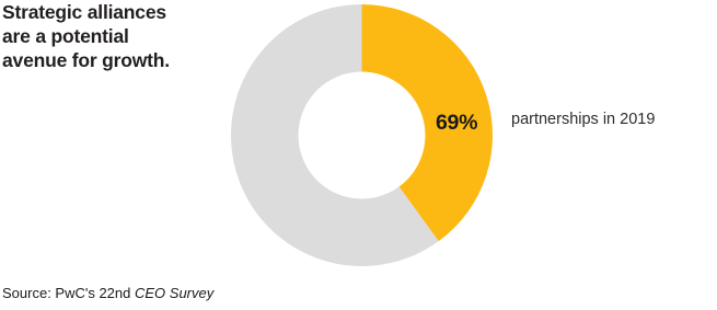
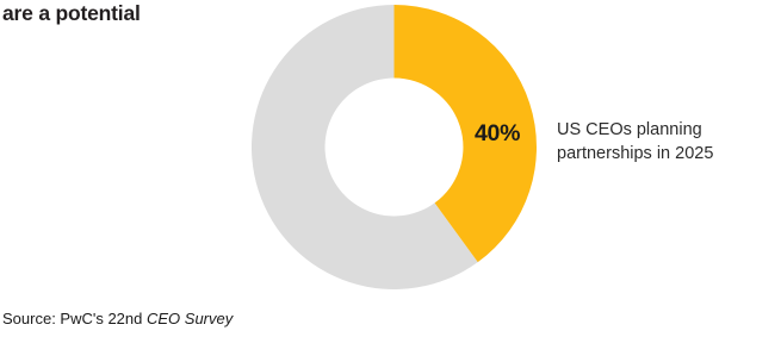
- Strategic alliances
  are a potential
- avenue for growth.
- 69%
+ 40%
+ US CEOs planning
- partnerships in 2019
+ partnerships in 2025
  Source: PwC's 22nd CEO Survey
